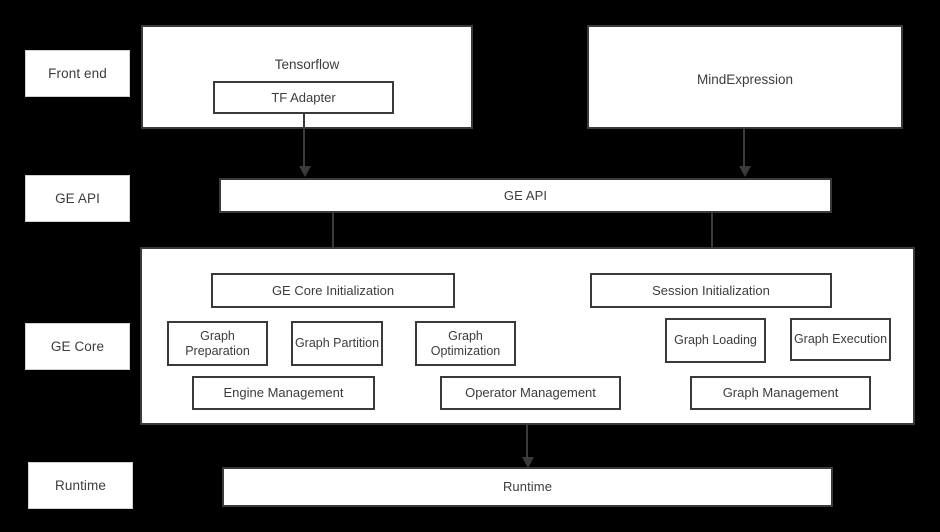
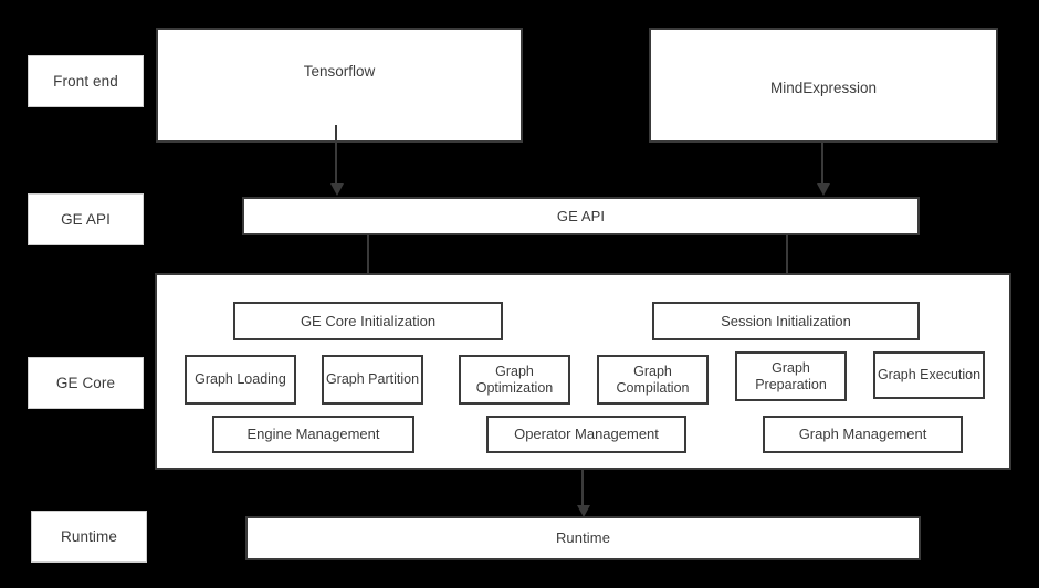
  Front end
  GE API
  GE Core
  Runtime
  Tensorflow
- TF Adapter
  MindExpression
  GE API
  GE Core Initialization
  Session Initialization
- Graph Preparation
+ Graph Loading
  Graph Partition
  Graph Optimization
+ Graph Compilation
- Graph Loading
+ Graph Preparation
  Graph Execution
  Engine Management
  Operator Management
  Graph Management
  Runtime
